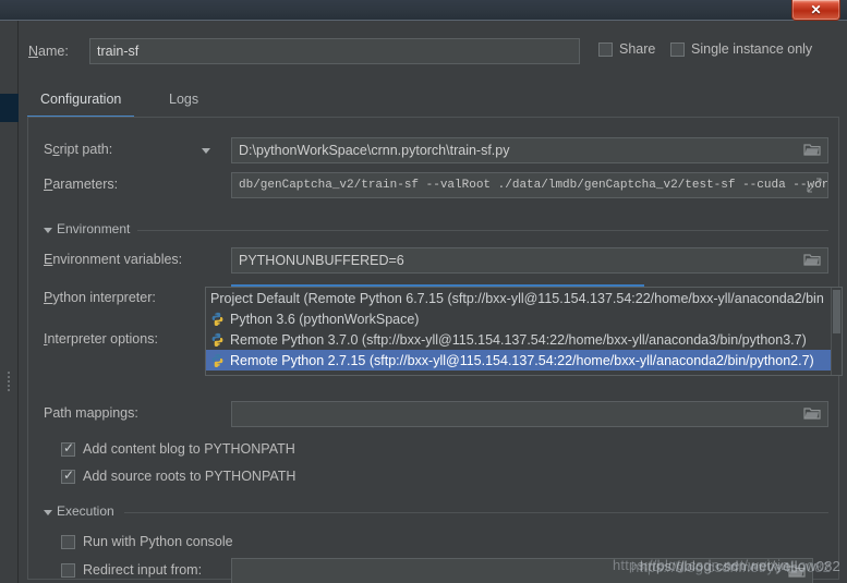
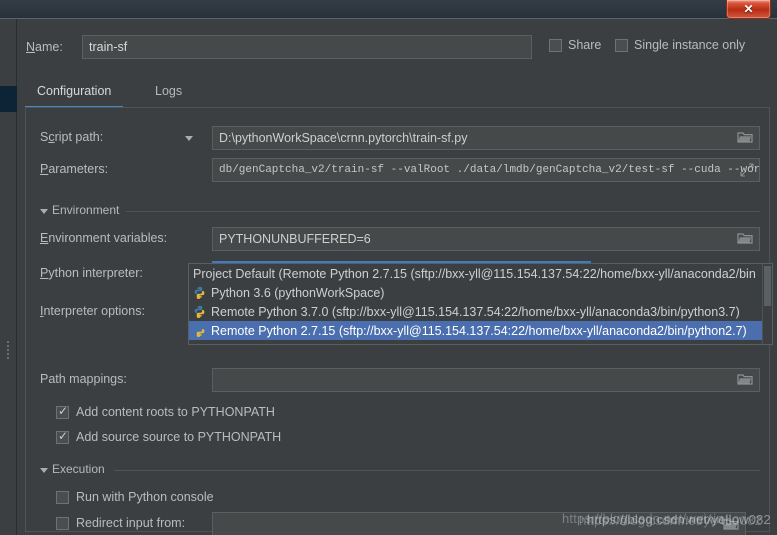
  ✕
  Name:
  train-sf
  Share
  Single instance only
  Configuration
  Logs
  Script path:
  D:\pythonWorkSpace\crnn.pytorch\train-sf.py
  Parameters:
  db/genCaptcha_v2/train-sf --valRoot ./data/lmdb/genCaptcha_v2/test-sf --cuda --wor
  Environment
  Environment variables:
  PYTHONUNBUFFERED=6
  Python interpreter:
  Interpreter options:
  Path mappings:
- Add content blog to PYTHONPATH
+ Add content roots to PYTHONPATH
- Add source roots to PYTHONPATH
+ Add source source to PYTHONPATH
  Execution
  Run with Python console
  Redirect input from:
- Project Default (Remote Python 6.7.15 (sftp://bxx-yll@115.154.137.54:22/home/bxx-yll/anaconda2/bin
+ Project Default (Remote Python 2.7.15 (sftp://bxx-yll@115.154.137.54:22/home/bxx-yll/anaconda2/bin
  Python 3.6 (pythonWorkSpace)
  Remote Python 3.7.0 (sftp://bxx-yll@115.154.137.54:22/home/bxx-yll/anaconda3/bin/python3.7)
  Remote Python 2.7.15 (sftp://bxx-yll@115.154.137.54:22/home/bxx-yll/anaconda2/bin/python2.7)
  https://blog.csdn.net/weixin_
  https://blog.csdn.net/yellow082
  https://blog.csdn.net/ye4b0082
